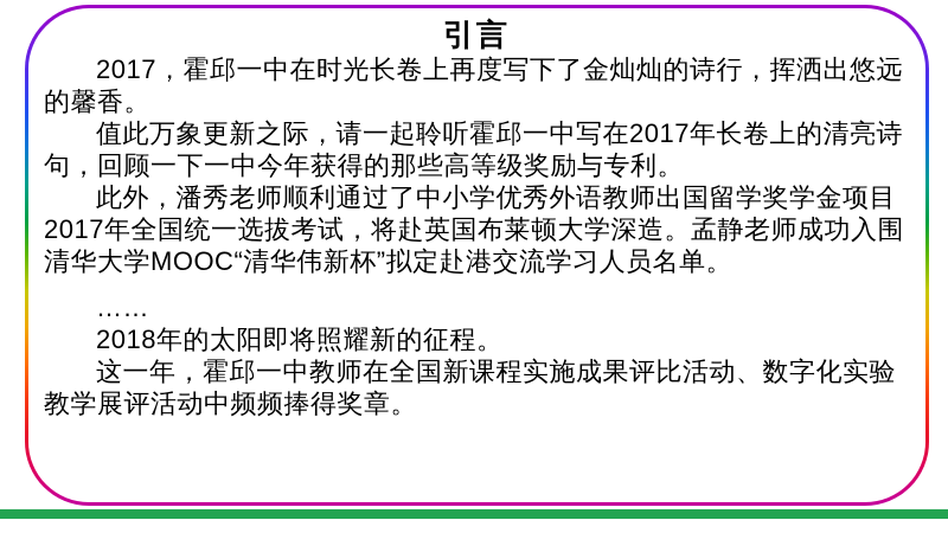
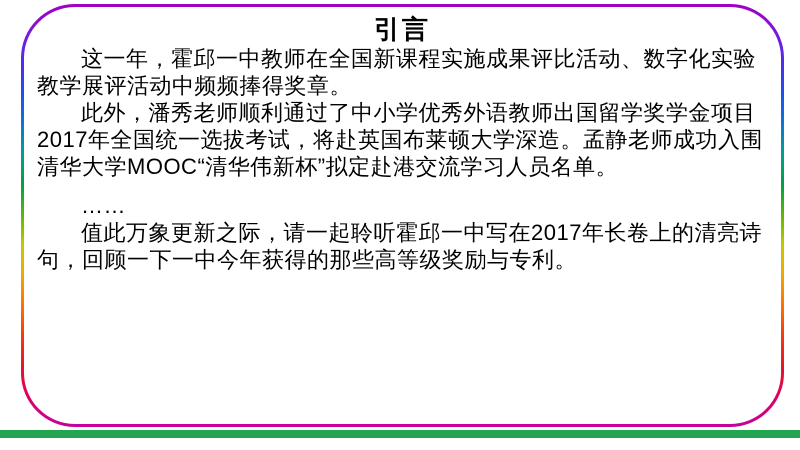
  引言
- 2017，霍邱一中在时光长卷上再度写下了金灿灿的诗行，挥洒出悠远的馨香。
- 值此万象更新之际，请一起聆听霍邱一中写在2017年长卷上的清亮诗句，回顾一下一中今年获得的那些高等级奖励与专利。
+ 这一年，霍邱一中教师在全国新课程实施成果评比活动、数字化实验教学展评活动中频频捧得奖章。
  此外，潘秀老师顺利通过了中小学优秀外语教师出国留学奖学金项目2017年全国统一选拔考试，将赴英国布莱顿大学深造。孟静老师成功入围清华大学MOOC“清华伟新杯”拟定赴港交流学习人员名单。
  ……
- 2018年的太阳即将照耀新的征程。
- 这一年，霍邱一中教师在全国新课程实施成果评比活动、数字化实验教学展评活动中频频捧得奖章。
+ 值此万象更新之际，请一起聆听霍邱一中写在2017年长卷上的清亮诗句，回顾一下一中今年获得的那些高等级奖励与专利。
